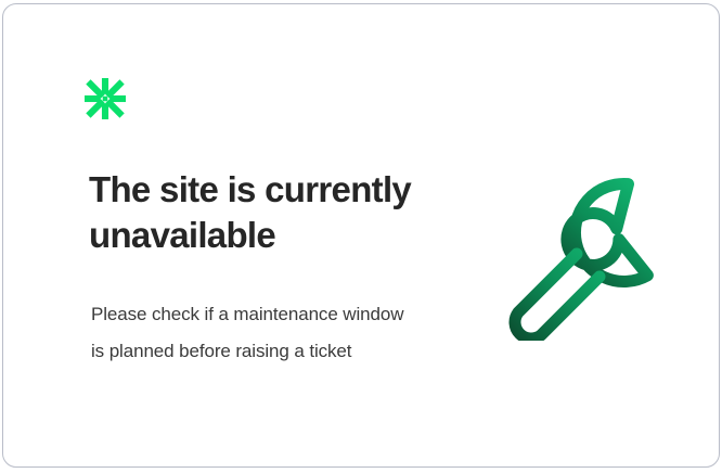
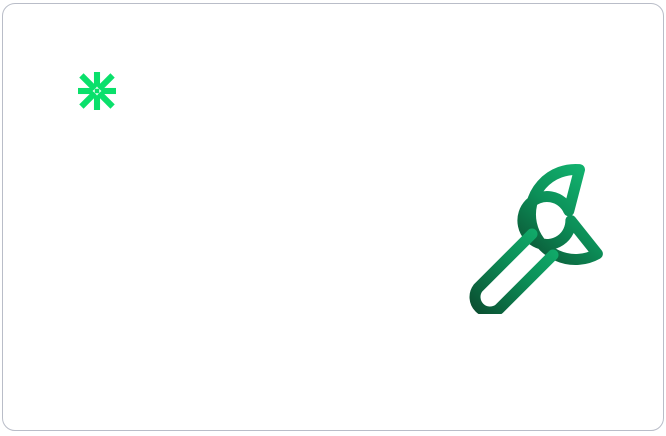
- The site is currently unavailable
- Please check if a maintenance window is planned before raising a ticket
